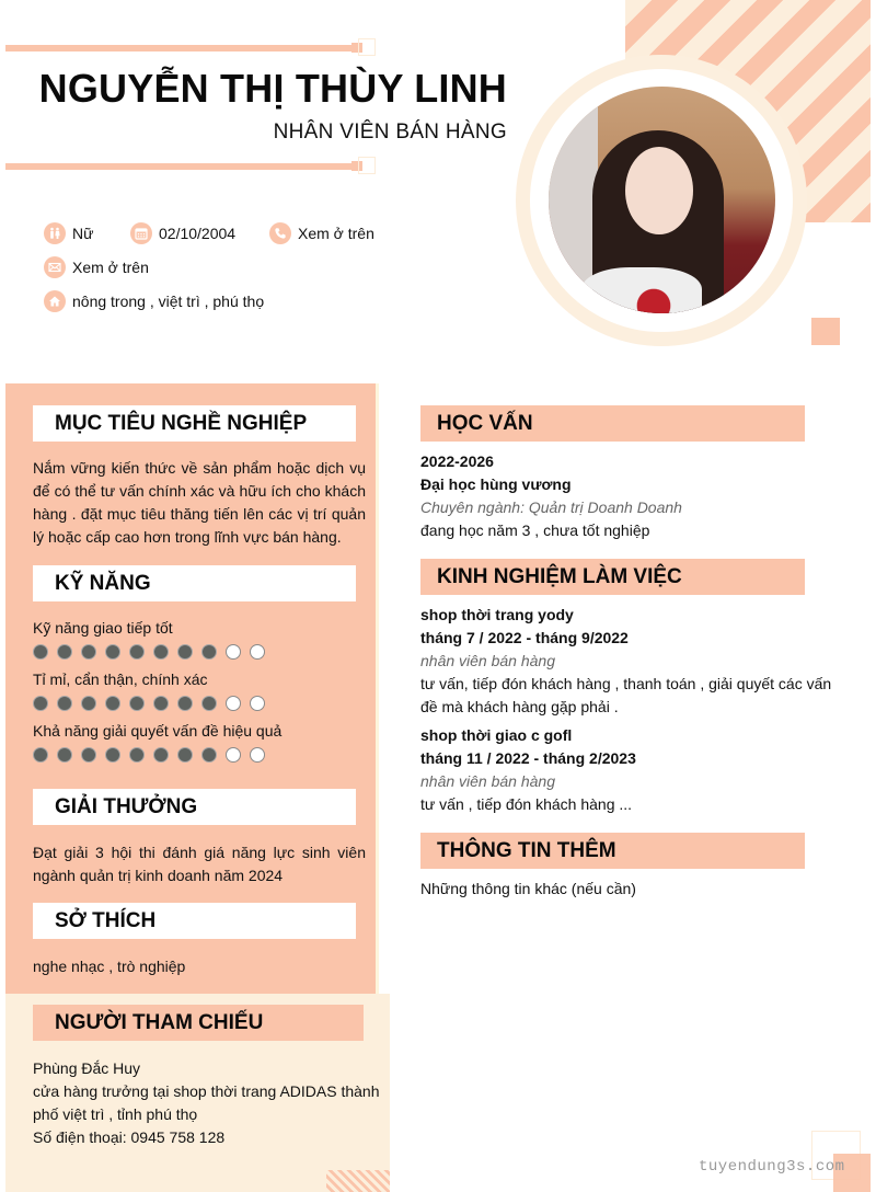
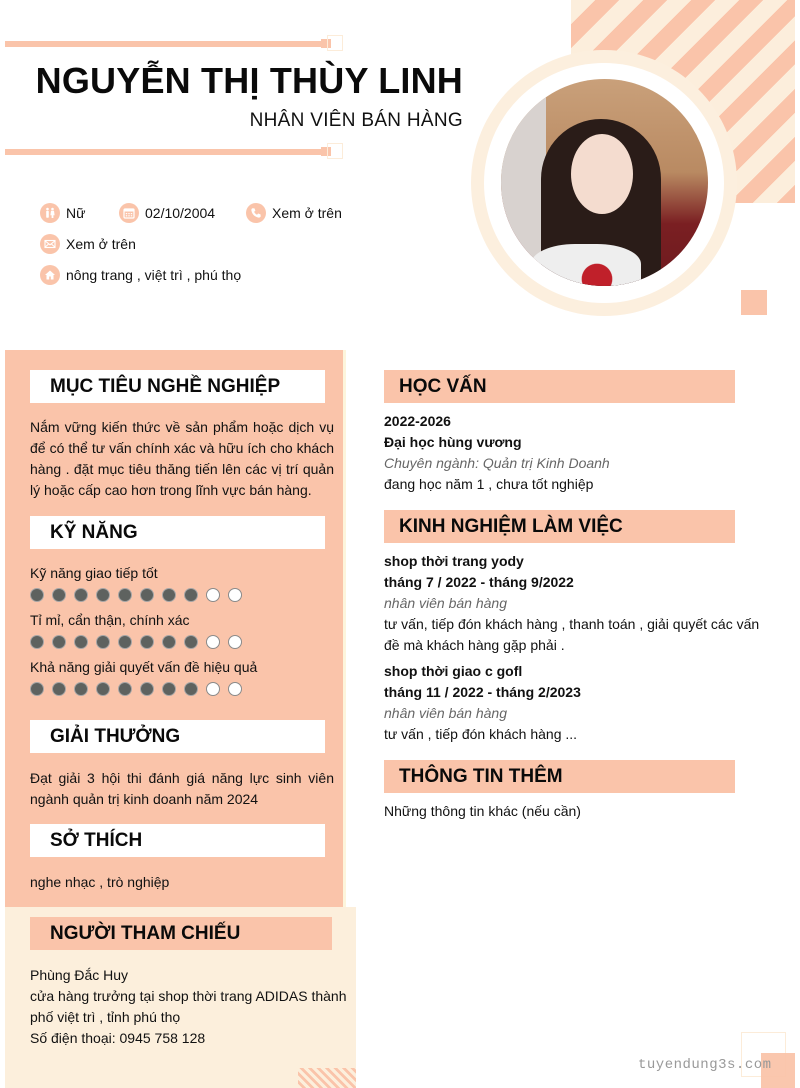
  NGUYỄN THỊ THÙY LINH
  NHÂN VIÊN BÁN HÀNG
  Nữ
  02/10/2004
  Xem ở trên
  Xem ở trên
- nông trong , việt trì , phú thọ
+ nông trang , việt trì , phú thọ
  MỤC TIÊU NGHỀ NGHIỆP
  Nắm vững kiến thức về sản phẩm hoặc dịch vụ để có thể tư vấn chính xác và hữu ích cho khách hàng . đặt mục tiêu thăng tiến lên các vị trí quản lý hoặc cấp cao hơn trong lĩnh vực bán hàng.
  KỸ NĂNG
  Kỹ năng giao tiếp tốt
  Tỉ mỉ, cẩn thận, chính xác
  Khả năng giải quyết vấn đề hiệu quả
  GIẢI THƯỞNG
  Đạt giải 3 hội thi đánh giá năng lực sinh viên ngành quản trị kinh doanh năm 2024
  SỞ THÍCH
  nghe nhạc , trò nghiệp
  NGƯỜI THAM CHIẾU
  Phùng Đắc Huy
  cửa hàng trưởng tại shop thời trang ADIDAS thành
  phố việt trì , tỉnh phú thọ
  Số điện thoại: 0945 758 128
  HỌC VẤN
  2022-2026
  Đại học hùng vương
- Chuyên ngành: Quản trị Doanh Doanh
+ Chuyên ngành: Quản trị Kinh Doanh
- đang học năm 3 , chưa tốt nghiệp
+ đang học năm 1 , chưa tốt nghiệp
  KINH NGHIỆM LÀM VIỆC
  shop thời trang yody
  tháng 7 / 2022 - tháng 9/2022
  nhân viên bán hàng
  tư vấn, tiếp đón khách hàng , thanh toán , giải quyết các vấn đề mà khách hàng gặp phải .
  shop thời giao c gofl
  tháng 11 / 2022 - tháng 2/2023
  nhân viên bán hàng
  tư vấn , tiếp đón khách hàng ...
  THÔNG TIN THÊM
  Những thông tin khác (nếu cần)
  tuyendung3s.com
